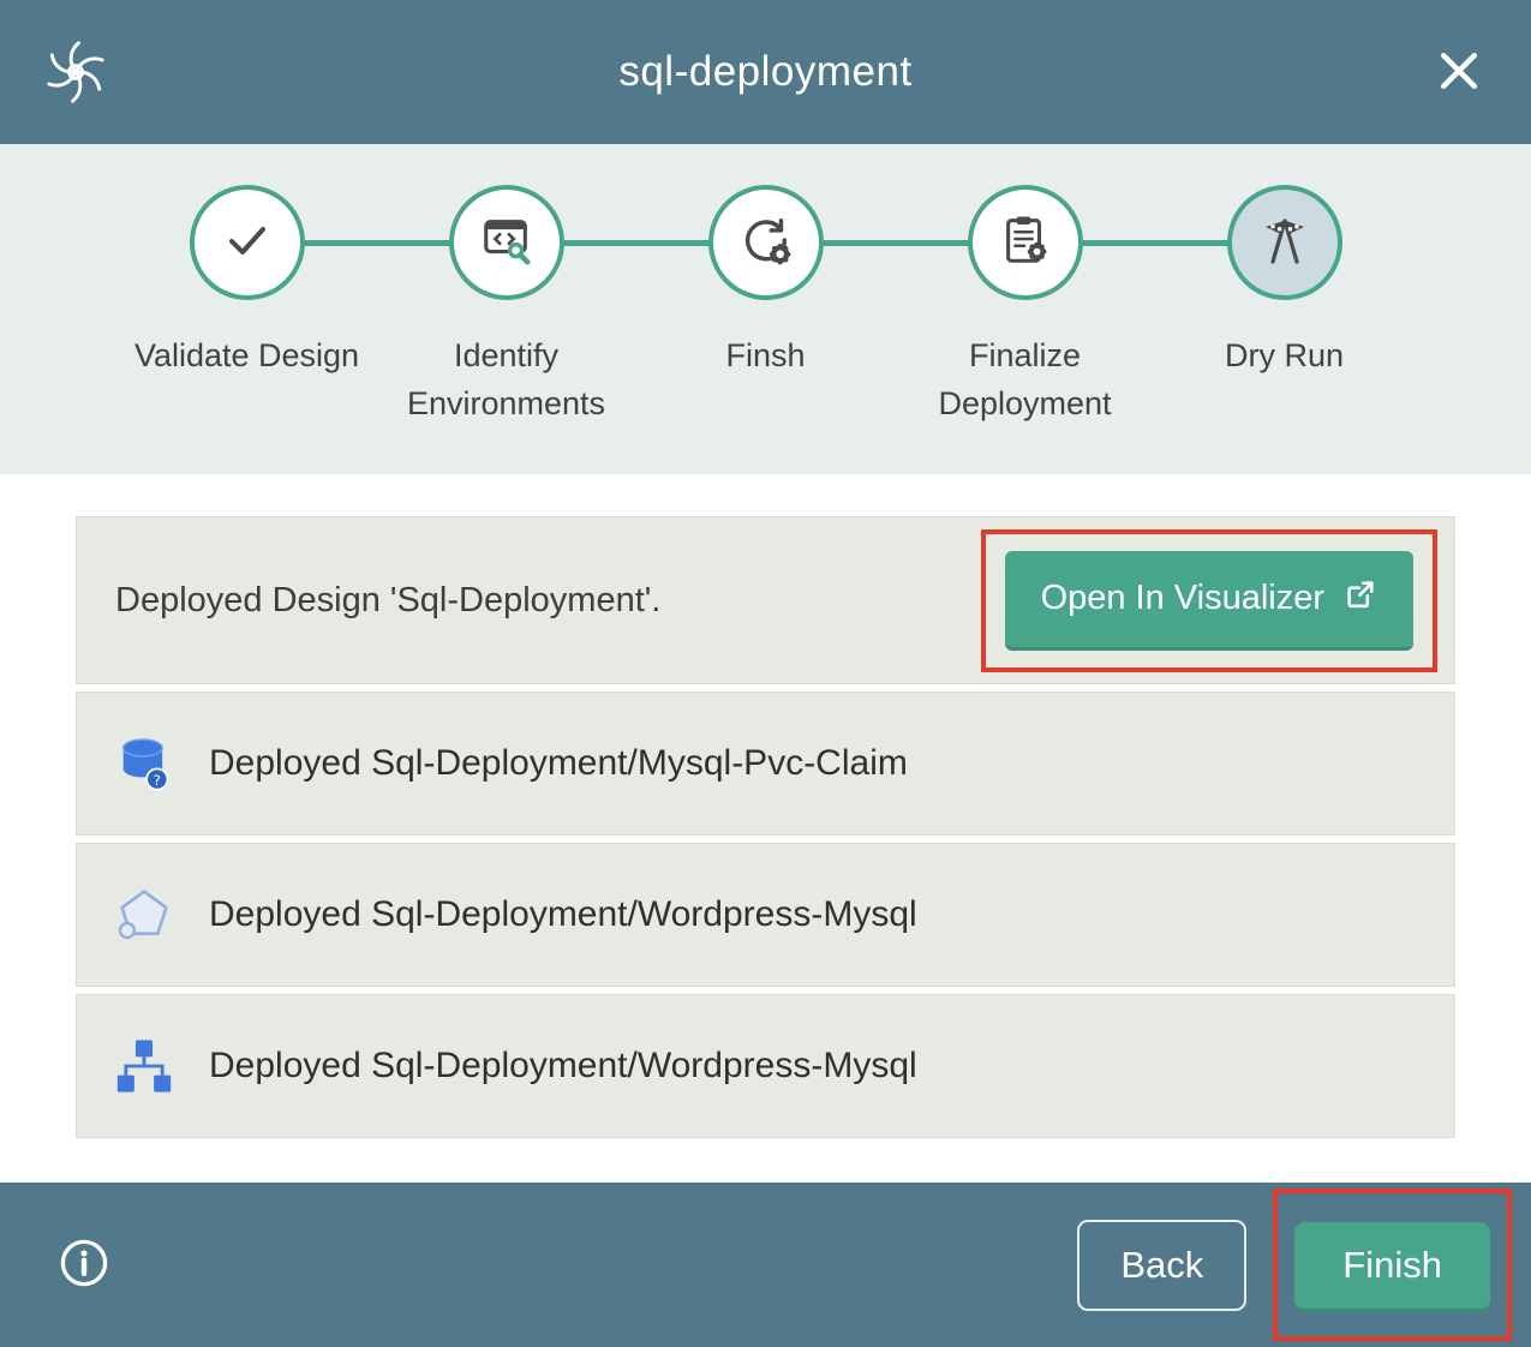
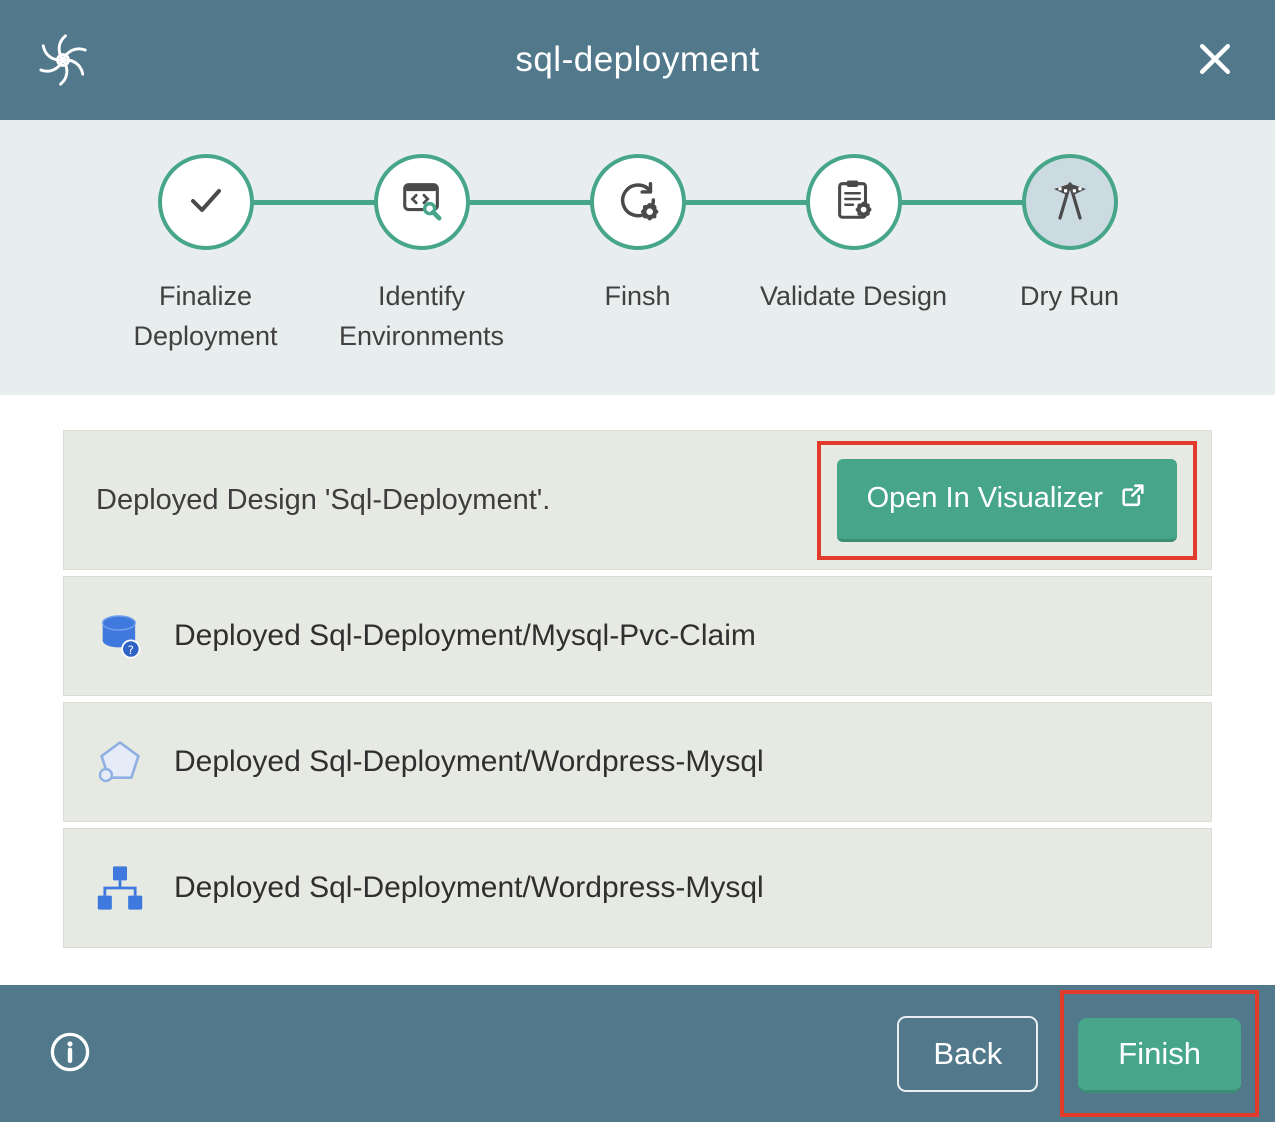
  sql-deployment
- Validate Design
+ Finalize Deployment
  Identify Environments
  Finsh
- Finalize Deployment
+ Validate Design
  Dry Run
  Deployed Design 'Sql-Deployment'.
  Open In Visualizer
  ?
  Deployed Sql-Deployment/Mysql-Pvc-Claim
  Deployed Sql-Deployment/Wordpress-Mysql
  Deployed Sql-Deployment/Wordpress-Mysql
  Back
  Finish
